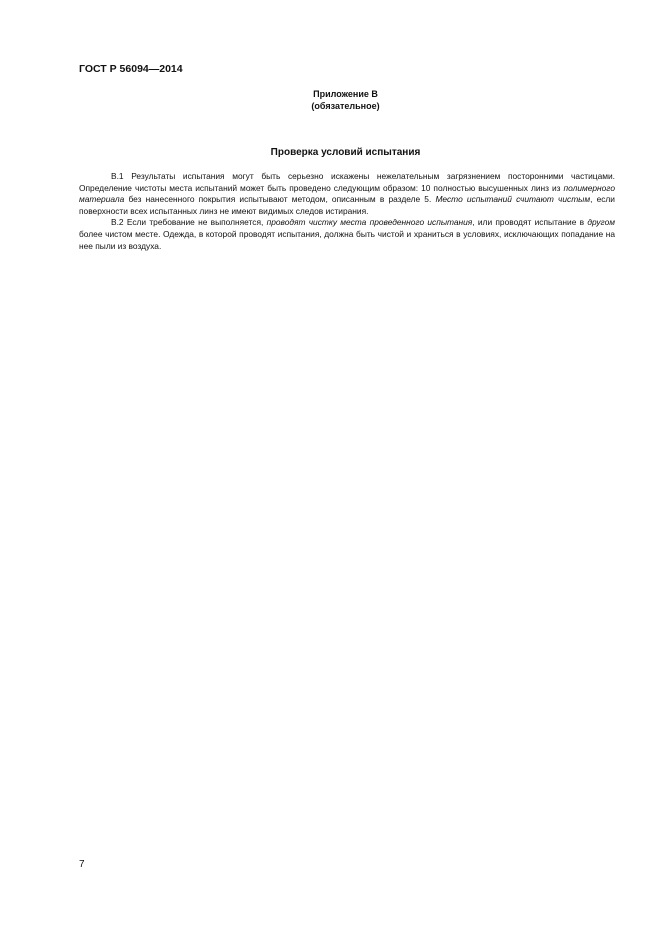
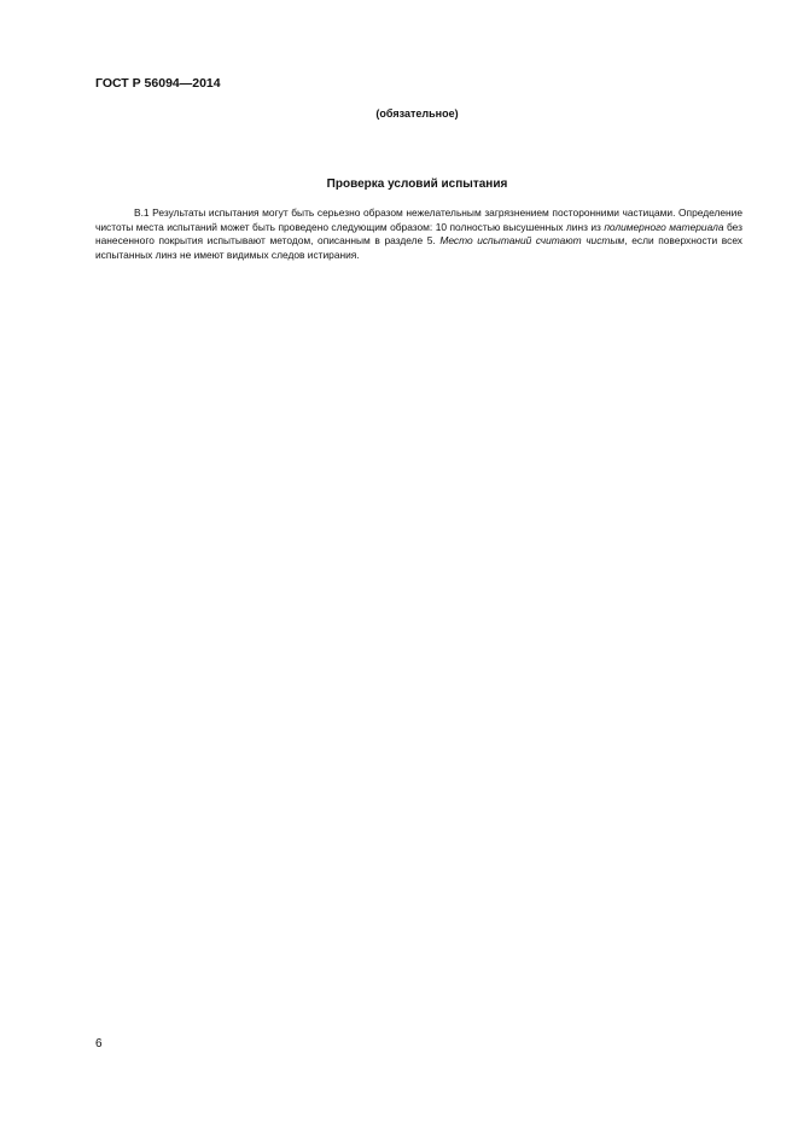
  ГОСТ Р 56094—2014
- Приложение В
  (обязательное)
  Проверка условий испытания
- В.1 Результаты испытания могут быть серьезно искажены нежелательным загрязнением посторонними частицами. Определение чистоты места испытаний может быть проведено следующим образом: 10 полностью высушенных линз из полимерного материала без нанесенного покрытия испытывают методом, описанным в разделе 5. Место испытаний считают чистым, если поверхности всех испытанных линз не имеют видимых следов истирания.
+ В.1 Результаты испытания могут быть серьезно образом нежелательным загрязнением посторонними частицами. Определение чистоты места испытаний может быть проведено следующим образом: 10 полностью высушенных линз из полимерного материала без нанесенного покрытия испытывают методом, описанным в разделе 5. Место испытаний считают чистым, если поверхности всех испытанных линз не имеют видимых следов истирания.
- В.2 Если требование не выполняется, проводят чистку места проведенного испытания, или проводят испытание в другом более чистом месте. Одежда, в которой проводят испытания, должна быть чистой и храниться в условиях, исключающих попадание на нее пыли из воздуха.
- 7
+ 6
